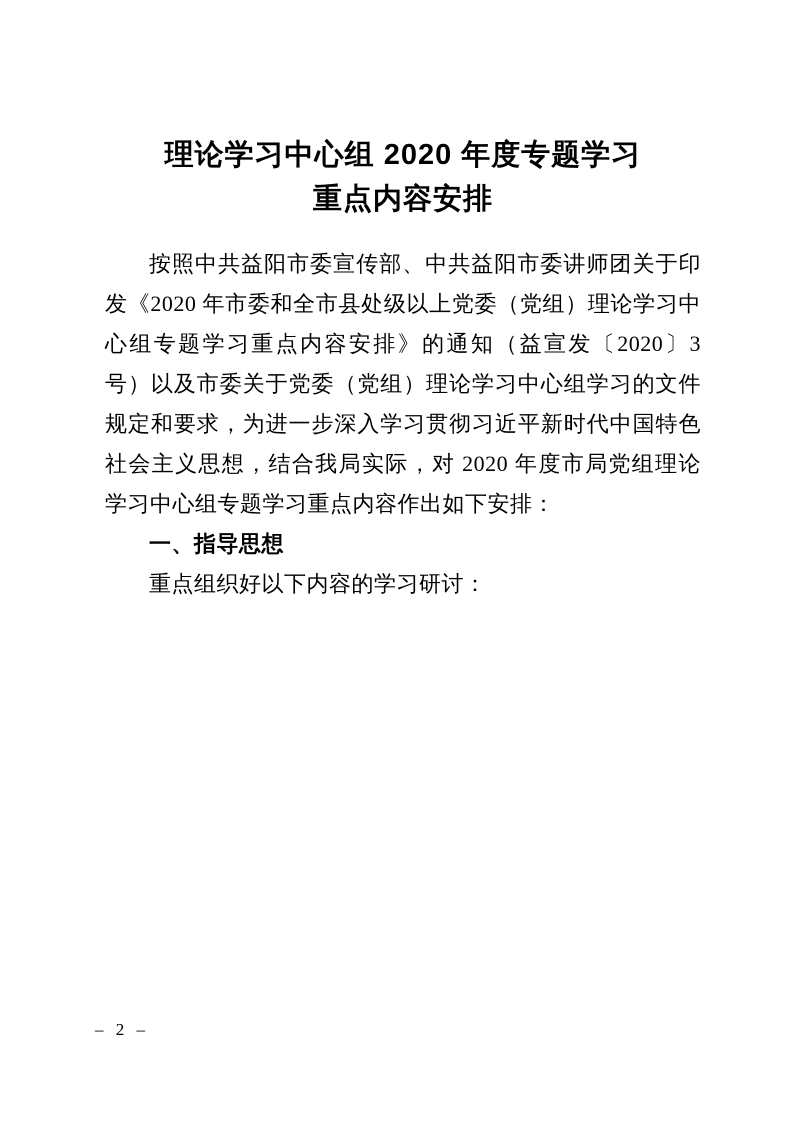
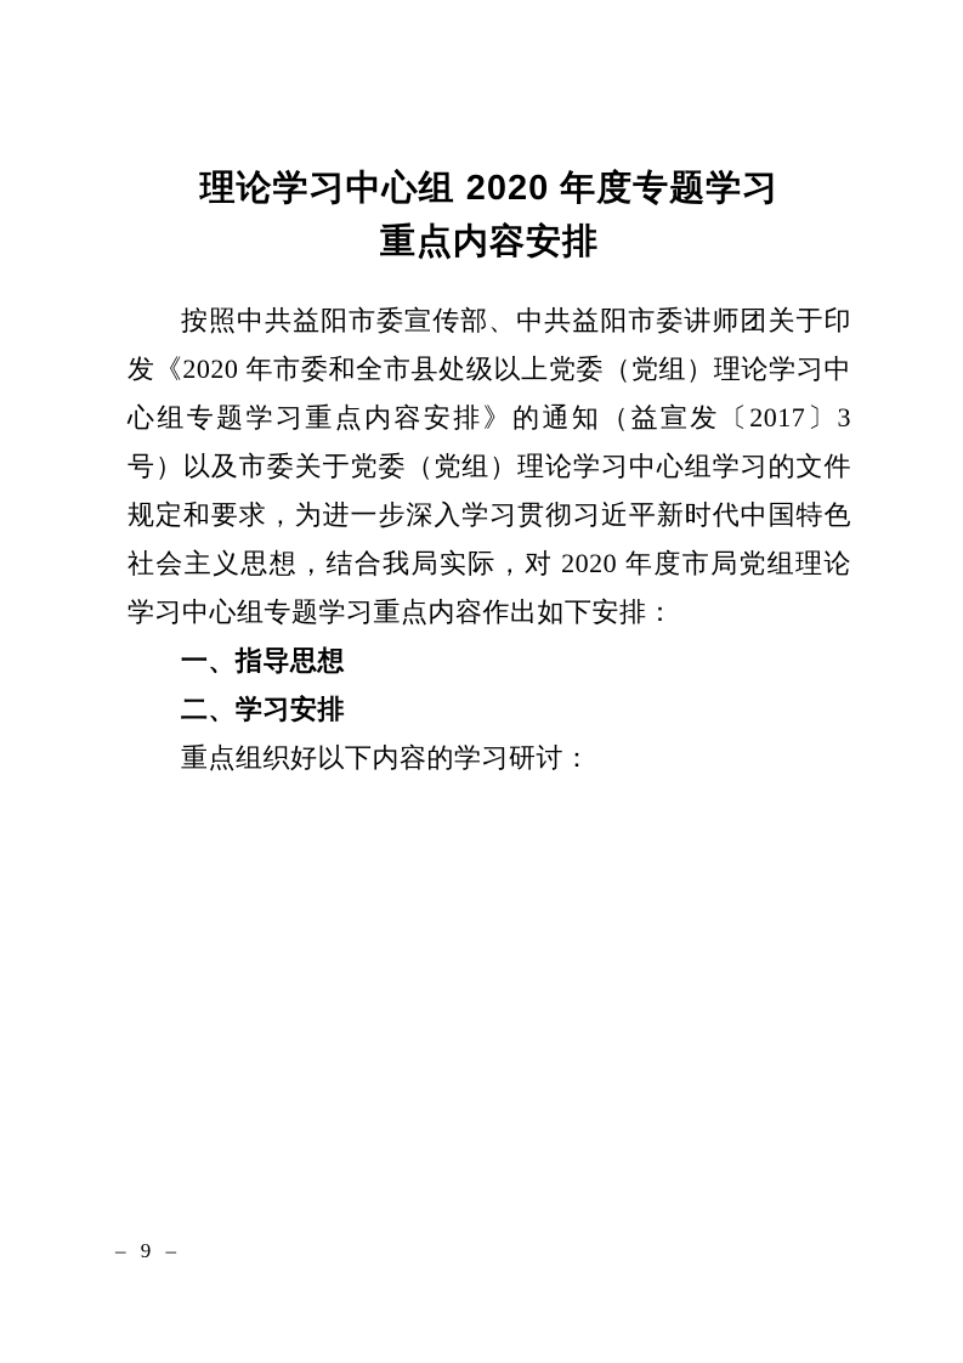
  理论学习中心组 2020 年度专题学习
  重点内容安排
- 按照中共益阳市委宣传部、中共益阳市委讲师团关于印发《2020 年市委和全市县处级以上党委（党组）理论学习中心组专题学习重点内容安排》的通知（益宣发〔2020〕3 号）以及市委关于党委（党组）理论学习中心组学习的文件规定和要求，为进一步深入学习贯彻习近平新时代中国特色社会主义思想，结合我局实际，对 2020 年度市局党组理论学习中心组专题学习重点内容作出如下安排：
+ 按照中共益阳市委宣传部、中共益阳市委讲师团关于印发《2020 年市委和全市县处级以上党委（党组）理论学习中心组专题学习重点内容安排》的通知（益宣发〔2017〕3 号）以及市委关于党委（党组）理论学习中心组学习的文件规定和要求，为进一步深入学习贯彻习近平新时代中国特色社会主义思想，结合我局实际，对 2020 年度市局党组理论学习中心组专题学习重点内容作出如下安排：
  一、指导思想
+ 二、学习安排
  重点组织好以下内容的学习研讨：
- – 2 –
+ – 9 –
